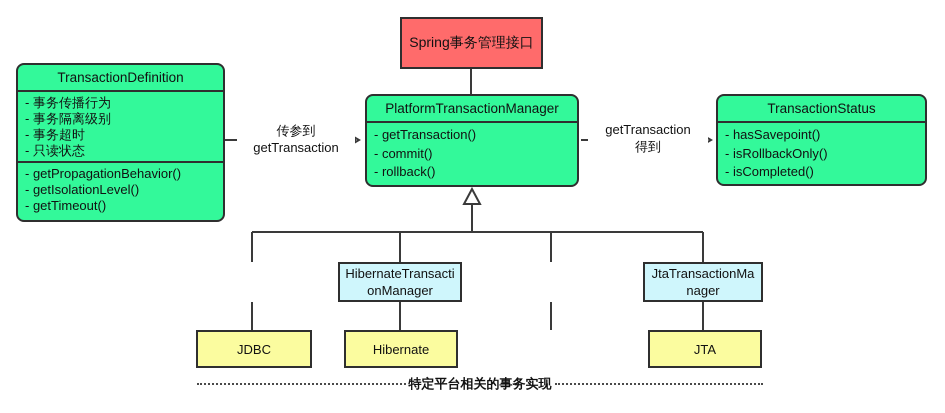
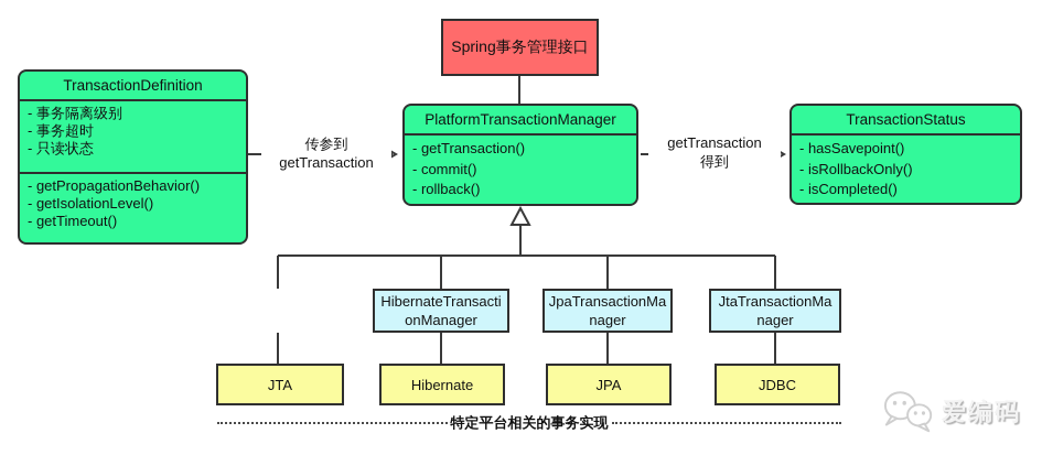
  Spring事务管理接口
  TransactionDefinition
- - 事务传播行为
  - 事务隔离级别
  - 事务超时
  - 只读状态
  - getPropagationBehavior()
  - getIsolationLevel()
  - getTimeout()
  PlatformTransactionManager
  - getTransaction()
  - commit()
  - rollback()
  TransactionStatus
  - hasSavepoint()
  - isRollbackOnly()
  - isCompleted()
  传参到
  getTransaction
  getTransaction
  得到
  HibernateTransactionManager
+ JpaTransactionManager
  JtaTransactionManager
- JDBC
+ JTA
  Hibernate
+ JPA
- JTA
+ JDBC
  特定平台相关的事务实现
+ 爱编码
